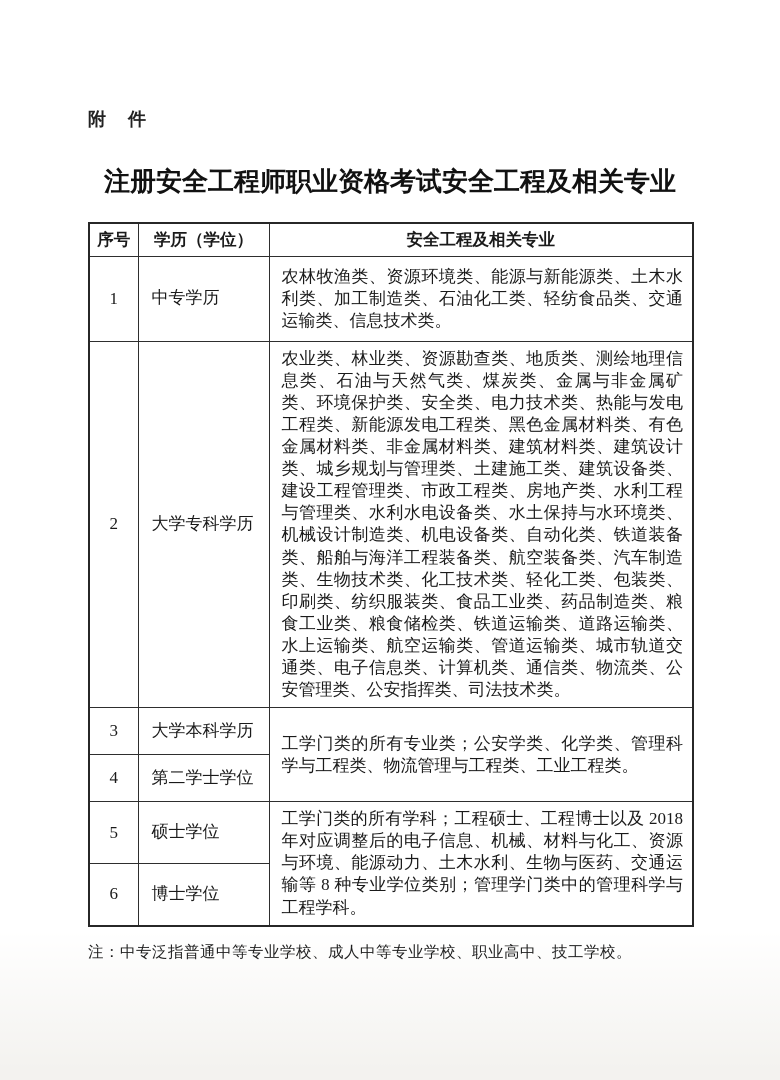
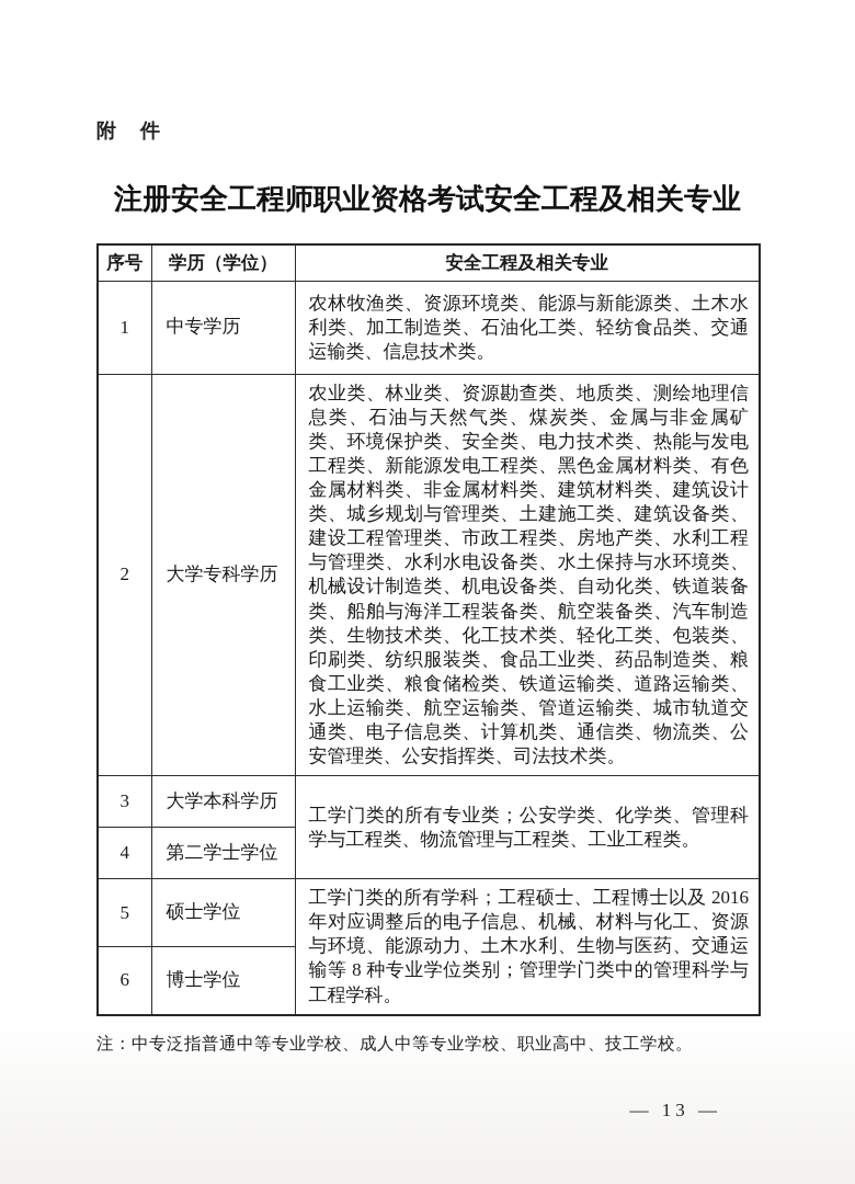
  附 件
  注册安全工程师职业资格考试安全工程及相关专业
  序号	学历（学位）	安全工程及相关专业
  1	中专学历	农林牧渔类、资源环境类、能源与新能源类、土木水利类、加工制造类、石油化工类、轻纺食品类、交通运输类、信息技术类。
  2	大学专科学历	农业类、林业类、资源勘查类、地质类、测绘地理信息类、石油与天然气类、煤炭类、金属与非金属矿类、环境保护类、安全类、电力技术类、热能与发电工程类、新能源发电工程类、黑色金属材料类、有色金属材料类、非金属材料类、建筑材料类、建筑设计类、城乡规划与管理类、土建施工类、建筑设备类、建设工程管理类、市政工程类、房地产类、水利工程与管理类、水利水电设备类、水土保持与水环境类、机械设计制造类、机电设备类、自动化类、铁道装备类、船舶与海洋工程装备类、航空装备类、汽车制造类、生物技术类、化工技术类、轻化工类、包装类、印刷类、纺织服装类、食品工业类、药品制造类、粮食工业类、粮食储检类、铁道运输类、道路运输类、水上运输类、航空运输类、管道运输类、城市轨道交通类、电子信息类、计算机类、通信类、物流类、公安管理类、公安指挥类、司法技术类。
  3	大学本科学历	工学门类的所有专业类；公安学类、化学类、管理科学与工程类、物流管理与工程类、工业工程类。
  4	第二学士学位
- 5	硕士学位	工学门类的所有学科；工程硕士、工程博士以及 2018 年对应调整后的电子信息、机械、材料与化工、资源与环境、能源动力、土木水利、生物与医药、交通运输等 8 种专业学位类别；管理学门类中的管理科学与工程学科。
+ 5	硕士学位	工学门类的所有学科；工程硕士、工程博士以及 2016 年对应调整后的电子信息、机械、材料与化工、资源与环境、能源动力、土木水利、生物与医药、交通运输等 8 种专业学位类别；管理学门类中的管理科学与工程学科。
  6	博士学位
  注：中专泛指普通中等专业学校、成人中等专业学校、职业高中、技工学校。
+ — 13 —
